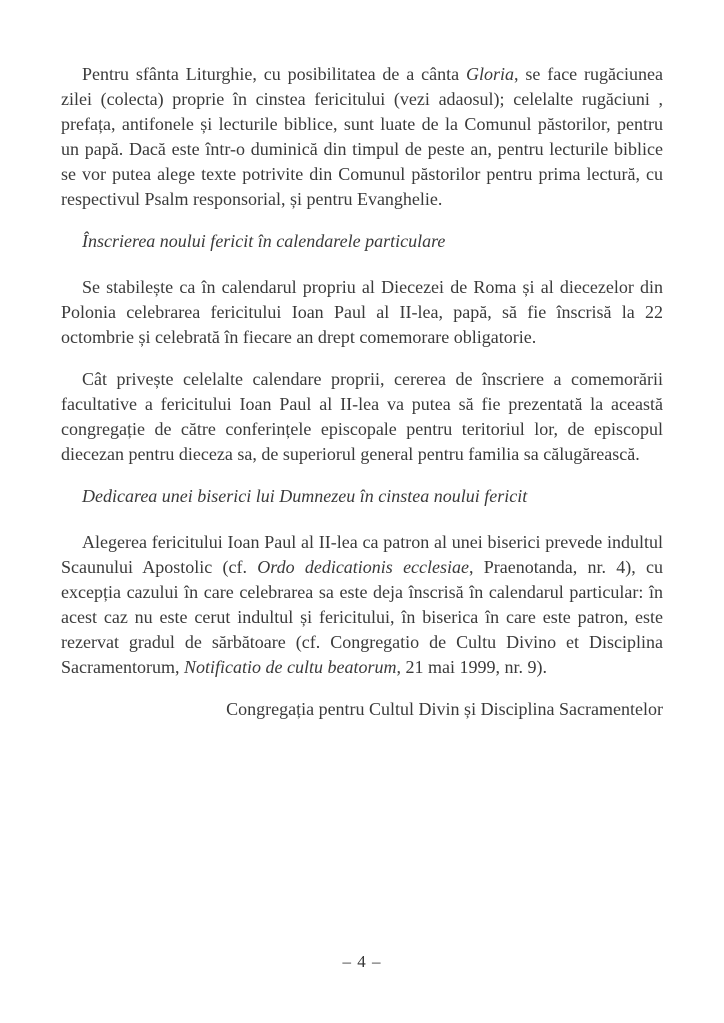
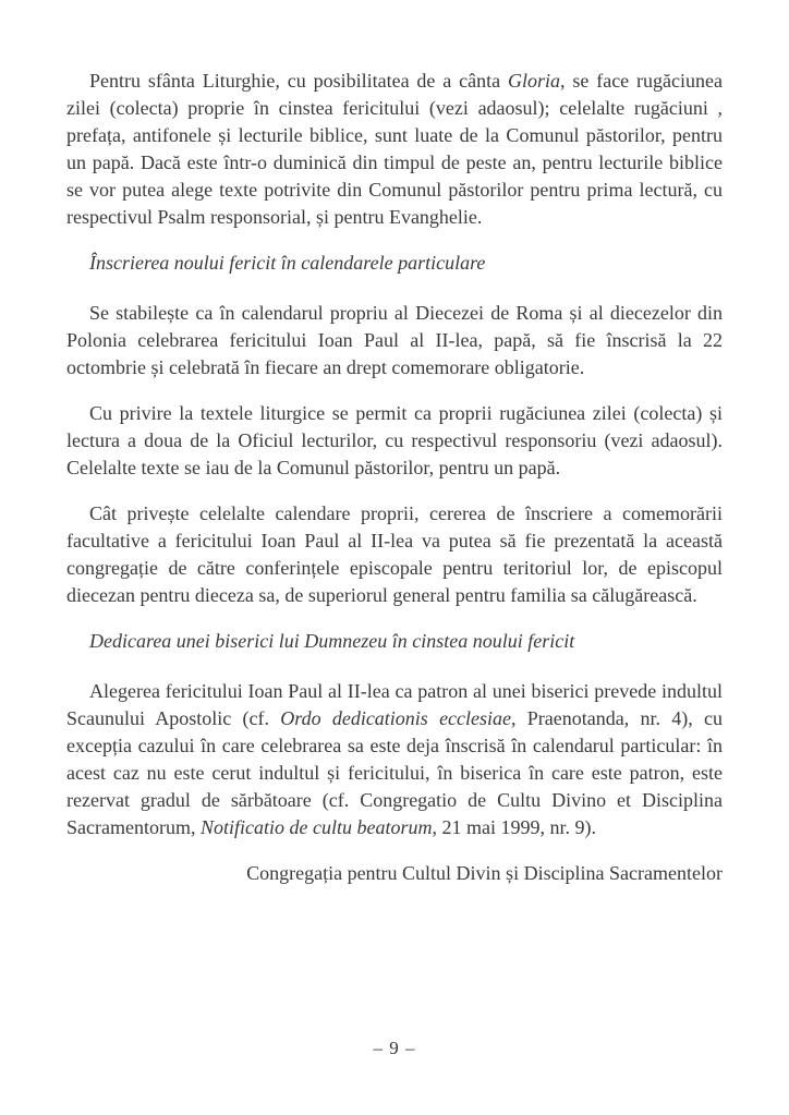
  Pentru sfânta Liturghie, cu posibilitatea de a cânta Gloria, se face rugăciunea zilei (colecta) proprie în cinstea fericitului (vezi adaosul); celelalte rugăciuni , prefața, antifonele și lecturile biblice, sunt luate de la Comunul păstorilor, pentru un papă. Dacă este într-o duminică din timpul de peste an, pentru lecturile biblice se vor putea alege texte potrivite din Comunul păstorilor pentru prima lectură, cu respectivul Psalm responsorial, și pentru Evanghelie.
  Înscrierea noului fericit în calendarele particulare
  Se stabilește ca în calendarul propriu al Diecezei de Roma și al diecezelor din Polonia celebrarea fericitului Ioan Paul al II-lea, papă, să fie înscrisă la 22 octombrie și celebrată în fiecare an drept comemorare obligatorie.
+ Cu privire la textele liturgice se permit ca proprii rugăciunea zilei (colecta) și lectura a doua de la Oficiul lecturilor, cu respectivul responsoriu (vezi adaosul). Celelalte texte se iau de la Comunul păstorilor, pentru un papă.
  Cât privește celelalte calendare proprii, cererea de înscriere a comemorării facultative a fericitului Ioan Paul al II-lea va putea să fie prezentată la această congregație de către conferințele episcopale pentru teritoriul lor, de episcopul diecezan pentru dieceza sa, de superiorul general pentru familia sa călugărească.
  Dedicarea unei biserici lui Dumnezeu în cinstea noului fericit
  Alegerea fericitului Ioan Paul al II-lea ca patron al unei biserici prevede indultul Scaunului Apostolic (cf. Ordo dedicationis ecclesiae, Praenotanda, nr. 4), cu excepția cazului în care celebrarea sa este deja înscrisă în calendarul particular: în acest caz nu este cerut indultul și fericitului, în biserica în care este patron, este rezervat gradul de sărbătoare (cf. Congregatio de Cultu Divino et Disciplina Sacramentorum, Notificatio de cultu beatorum, 21 mai 1999, nr. 9).
  Congregația pentru Cultul Divin și Disciplina Sacramentelor
- – 4 –
+ – 9 –
